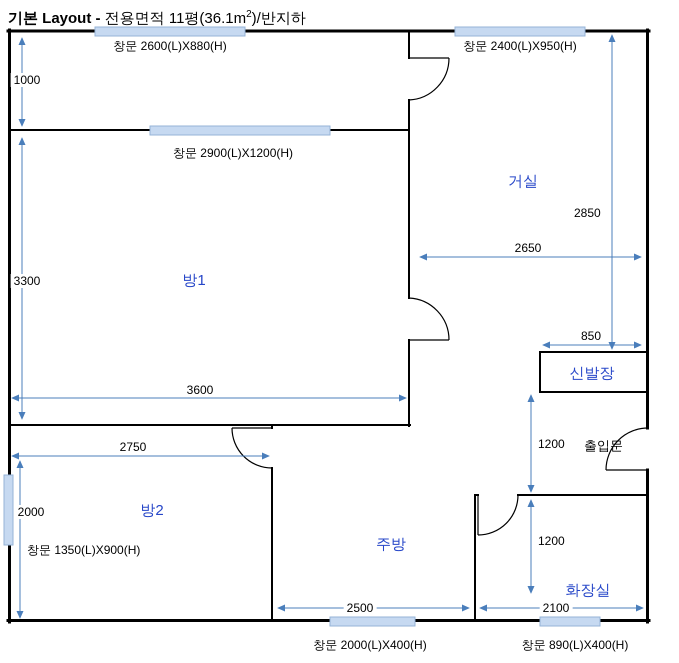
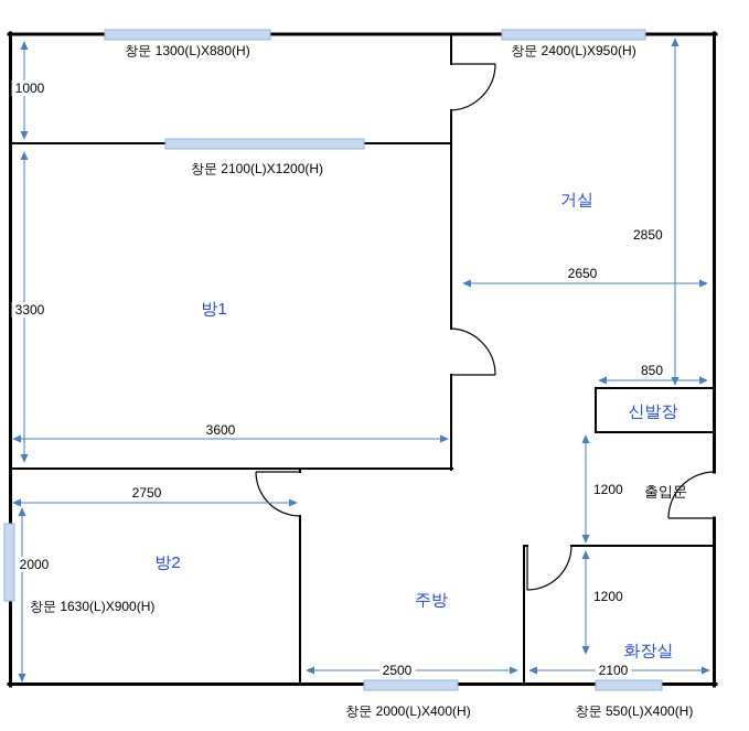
- 기본 Layout - 전용면적 11평(36.1m2)/반지하
  거실
  방1
  신발장
  출입문
  방2
  주방
  화장실
- 창문 2600(L)X880(H)
+ 창문 1300(L)X880(H)
  창문 2400(L)X950(H)
- 창문 2900(L)X1200(H)
+ 창문 2100(L)X1200(H)
- 창문 1350(L)X900(H)
+ 창문 1630(L)X900(H)
  창문 2000(L)X400(H)
- 창문 890(L)X400(H)
+ 창문 550(L)X400(H)
  1000
  3300
  3600
  2850
  2650
  850
  1200
  2750
  2000
  2500
  1200
  2100
